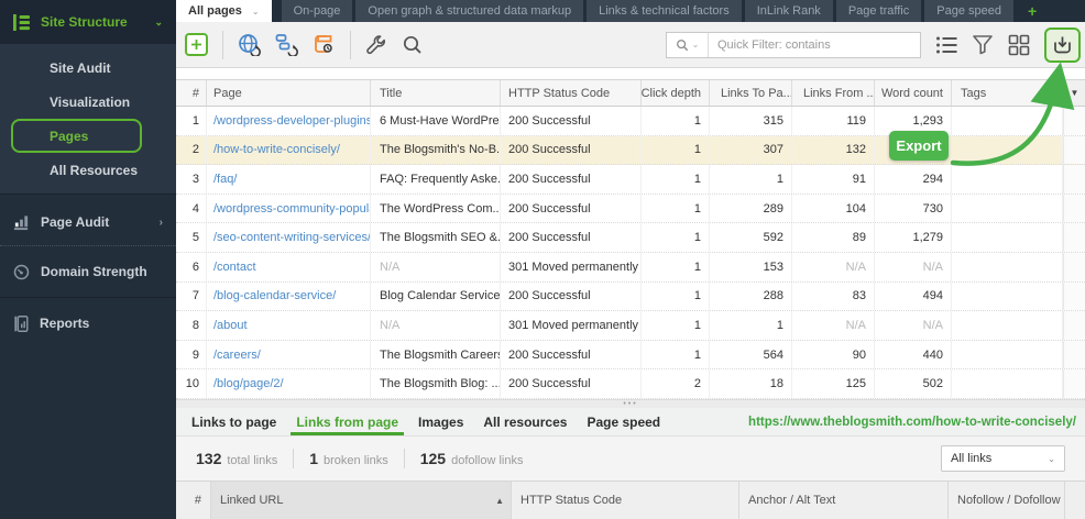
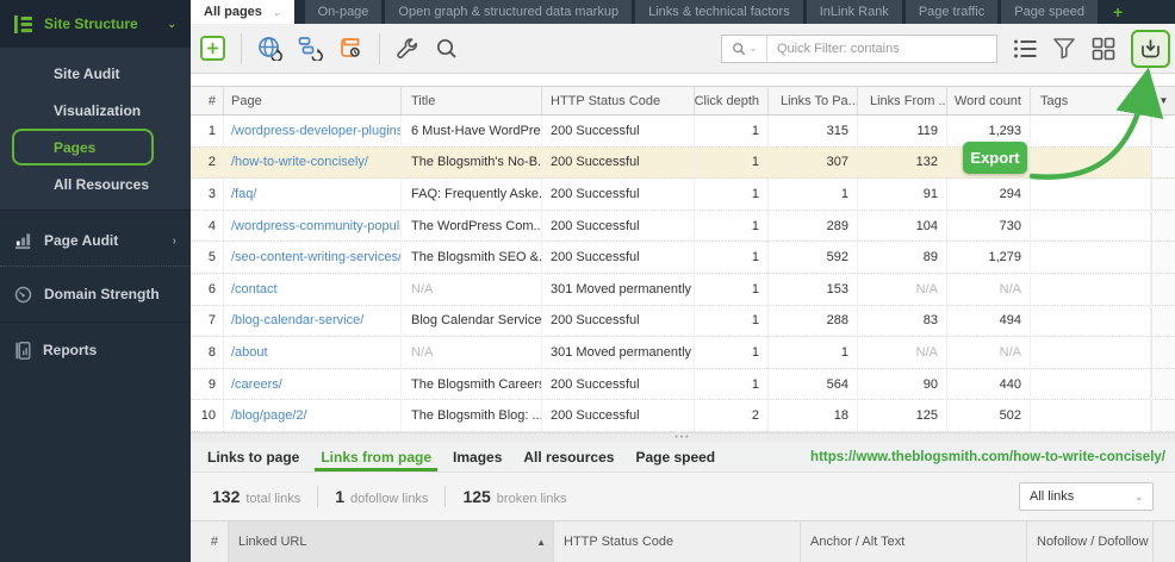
  Site Structure
  ⌄
  Site Audit
  Visualization
  Pages
  All Resources
  Page Audit
  ›
  Domain Strength
  Reports
  All pages
  ⌄
  On-page
  Open graph & structured data markup
  Links & technical factors
  InLink Rank
  Page traffic
  Page speed
  +
  ⌄
  Quick Filter: contains
  #
  Page
  Title
  HTTP Status Code
  Click depth
  Links To Pa...
  Links From ..
  Word count
  Tags
  ▼
  1
  /wordpress-developer-plugins
  6 Must-Have WordPre
  200 Successful
  1
  315
  119
  1,293
  2
  /how-to-write-concisely/
  The Blogsmith's No-B.
  200 Successful
  1
  307
  132
  3
  /faq/
  FAQ: Frequently Aske.
  200 Successful
  1
  1
  91
  294
  4
  /wordpress-community-popul
  The WordPress Com..
  200 Successful
  1
  289
  104
  730
  5
  /seo-content-writing-services/
  The Blogsmith SEO &.
  200 Successful
  1
  592
  89
  1,279
  6
  /contact
  N/A
  301 Moved permanently
  1
  153
  N/A
  N/A
  7
  /blog-calendar-service/
  Blog Calendar Service
  200 Successful
  1
  288
  83
  494
  8
  /about
  N/A
  301 Moved permanently
  1
  1
  N/A
  N/A
  9
  /careers/
  The Blogsmith Careers
  200 Successful
  1
  564
  90
  440
  10
  /blog/page/2/
  The Blogsmith Blog: ...
  200 Successful
  2
  18
  125
  502
  Export
  Links to page
  Links from page
  Images
  All resources
  Page speed
  https://www.theblogsmith.com/how-to-write-concisely/
  132
  total links
  1
- broken links
+ dofollow links
  125
- dofollow links
+ broken links
  All links
  ⌄
  #
  Linked URL
  ▲
  HTTP Status Code
  Anchor / Alt Text
  Nofollow / Dofollow
